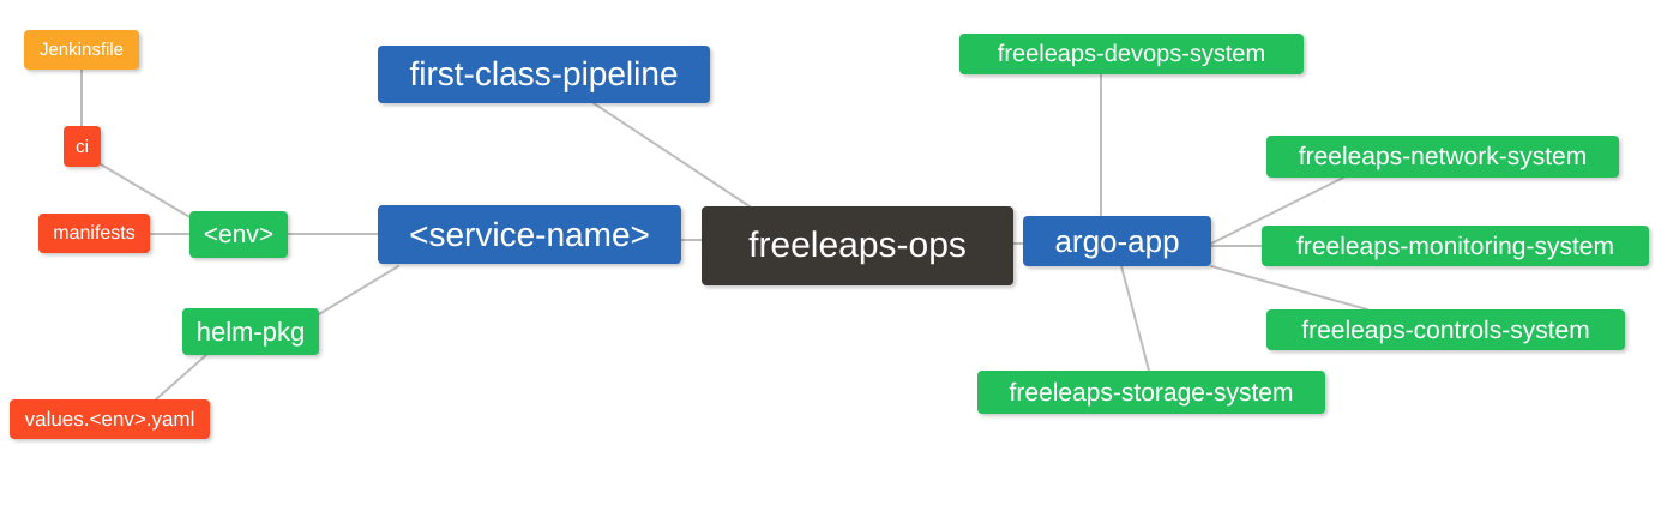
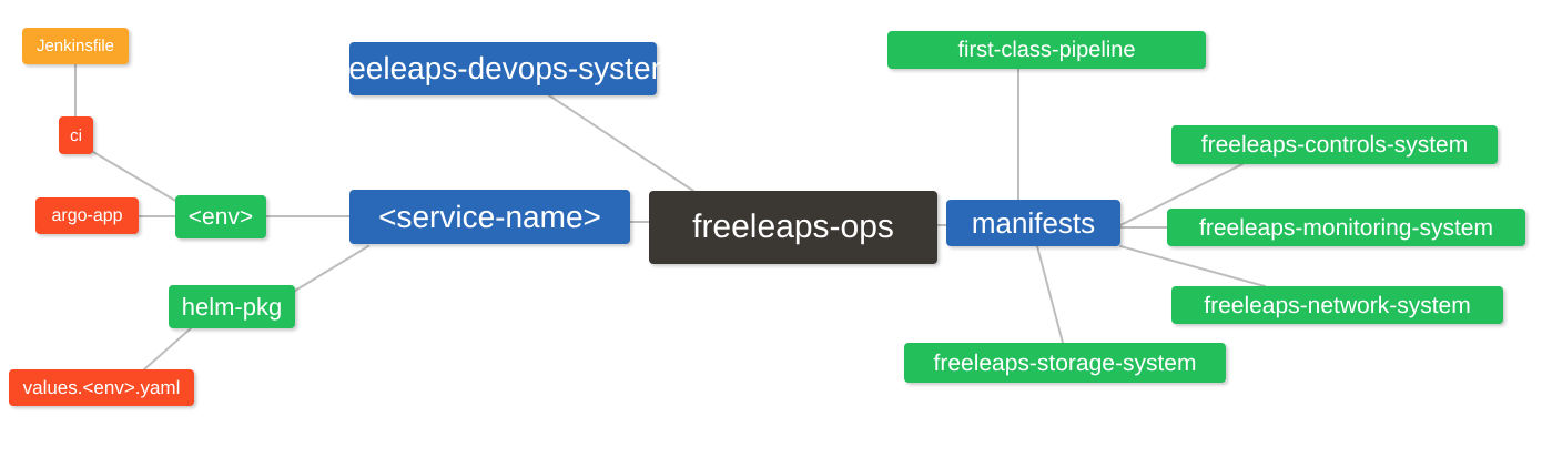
  Jenkinsfile
  ci
- manifests
+ argo-app
  <env>
  helm-pkg
  values.<env>.yaml
- first-class-pipeline
+ freeleaps-devops-system
  <service-name>
  freeleaps-ops
- argo-app
+ manifests
- freeleaps-devops-system
+ first-class-pipeline
- freeleaps-network-system
+ freeleaps-controls-system
  freeleaps-monitoring-system
- freeleaps-controls-system
+ freeleaps-network-system
  freeleaps-storage-system
